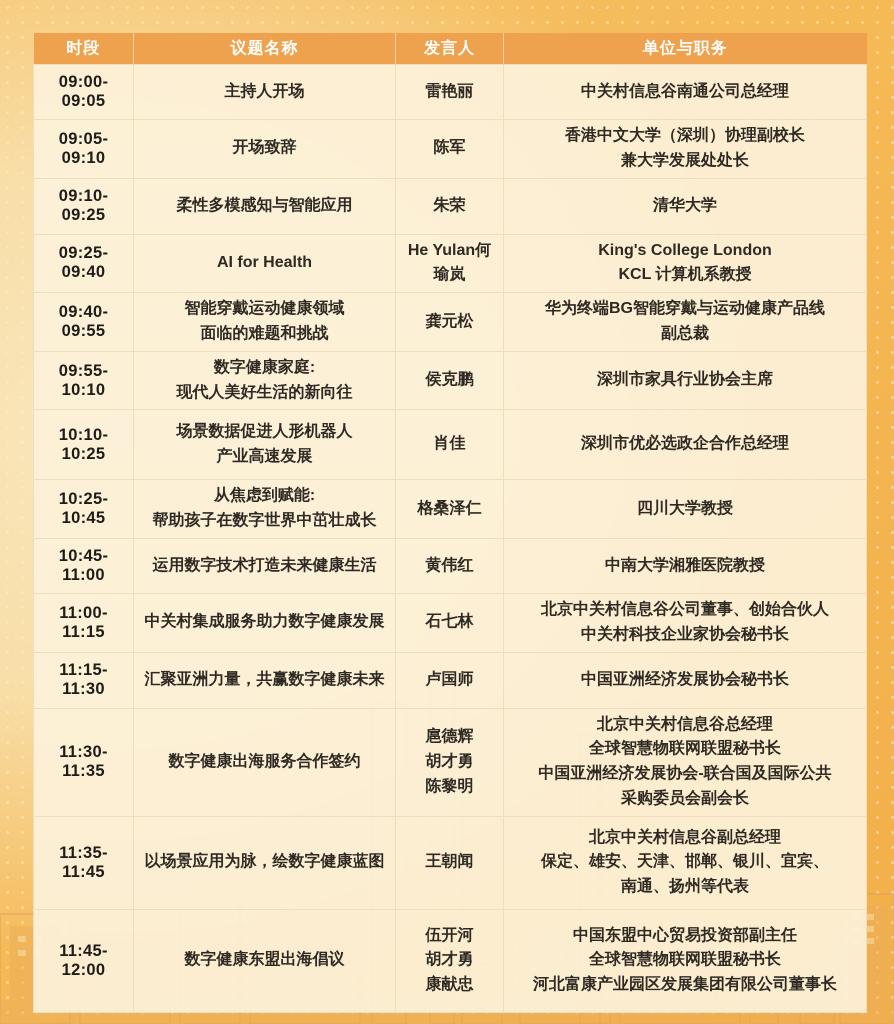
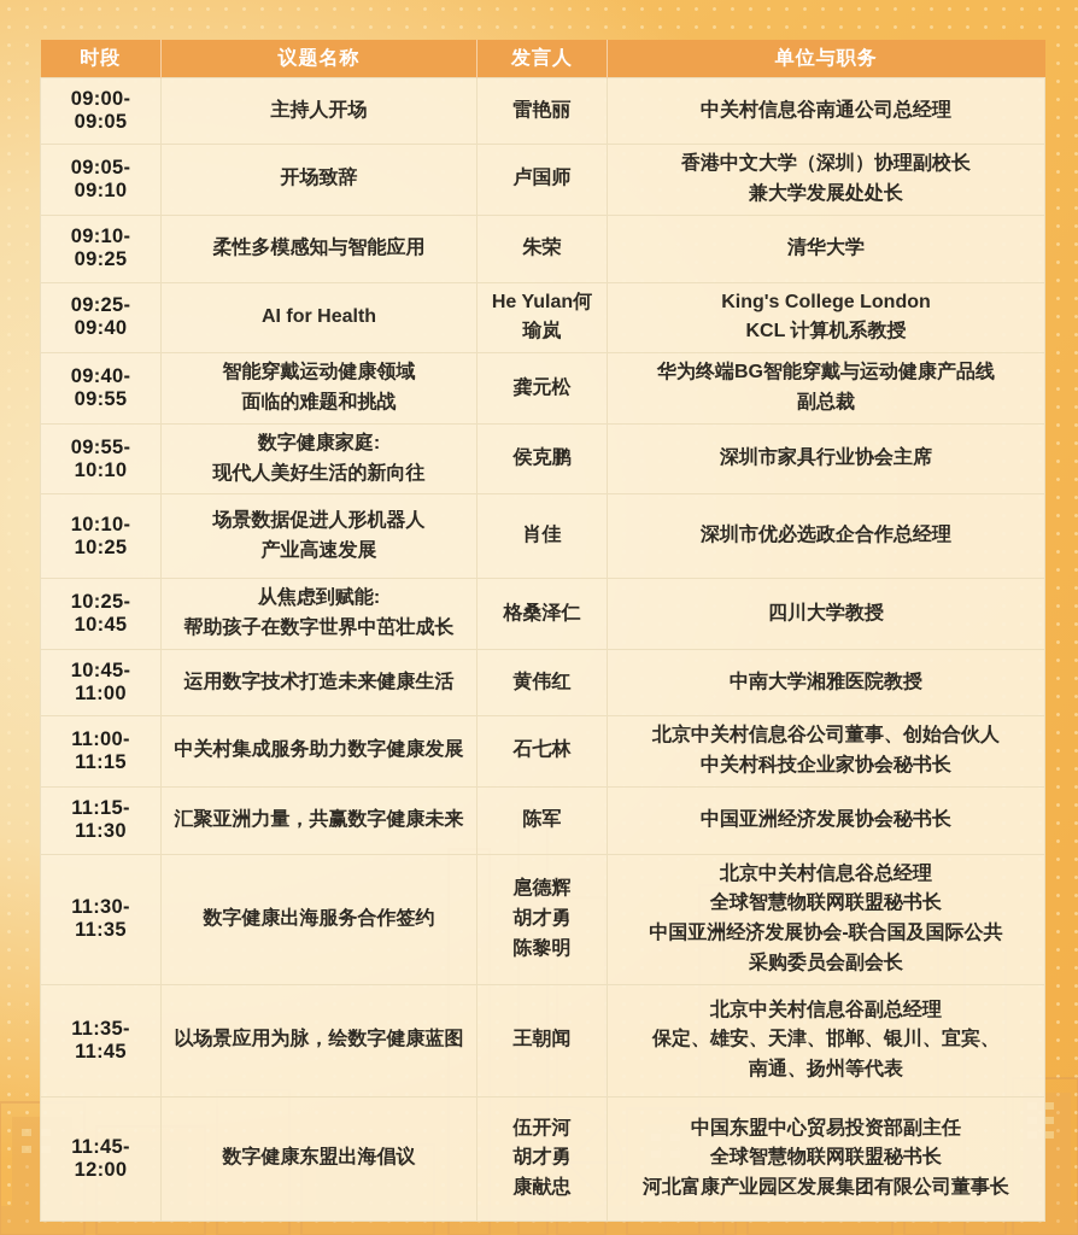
  时段	议题名称	发言人	单位与职务
  09:00-09:05	主持人开场	雷艳丽	中关村信息谷南通公司总经理
- 09:05-09:10	开场致辞	陈军	香港中文大学（深圳）协理副校长兼大学发展处处长
+ 09:05-09:10	开场致辞	卢国师	香港中文大学（深圳）协理副校长兼大学发展处处长
  09:10-09:25	柔性多模感知与智能应用	朱荣	清华大学
  09:25-09:40	AI for Health	He Yulan何瑜岚	King's College LondonKCL 计算机系教授
  09:40-09:55	智能穿戴运动健康领域面临的难题和挑战	龚元松	华为终端BG智能穿戴与运动健康产品线副总裁
  09:55-10:10	数字健康家庭:现代人美好生活的新向往	侯克鹏	深圳市家具行业协会主席
  10:10-10:25	场景数据促进人形机器人产业高速发展	肖佳	深圳市优必选政企合作总经理
  10:25-10:45	从焦虑到赋能:帮助孩子在数字世界中茁壮成长	格桑泽仁	四川大学教授
  10:45-11:00	运用数字技术打造未来健康生活	黄伟红	中南大学湘雅医院教授
  11:00-11:15	中关村集成服务助力数字健康发展	石七林	北京中关村信息谷公司董事、创始合伙人中关村科技企业家协会秘书长
- 11:15-11:30	汇聚亚洲力量，共赢数字健康未来	卢国师	中国亚洲经济发展协会秘书长
+ 11:15-11:30	汇聚亚洲力量，共赢数字健康未来	陈军	中国亚洲经济发展协会秘书长
  11:30-11:35	数字健康出海服务合作签约	扈德辉胡才勇陈黎明	北京中关村信息谷总经理全球智慧物联网联盟秘书长中国亚洲经济发展协会-联合国及国际公共采购委员会副会长
  11:35-11:45	以场景应用为脉，绘数字健康蓝图	王朝闻	北京中关村信息谷副总经理保定、雄安、天津、邯郸、银川、宜宾、南通、扬州等代表
  11:45-12:00	数字健康东盟出海倡议	伍开河胡才勇康献忠	中国东盟中心贸易投资部副主任全球智慧物联网联盟秘书长河北富康产业园区发展集团有限公司董事长
